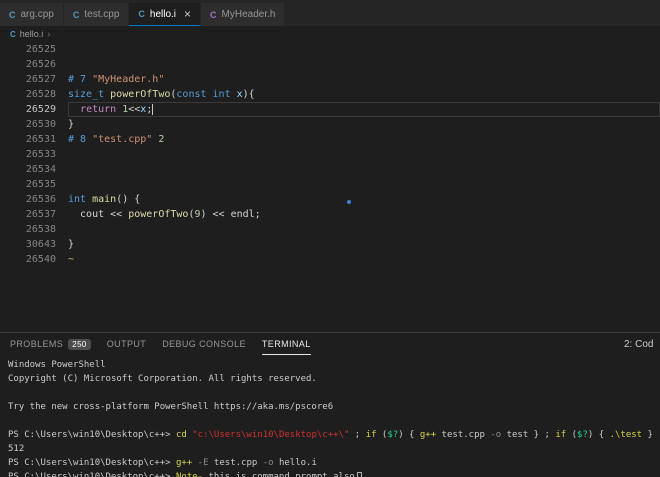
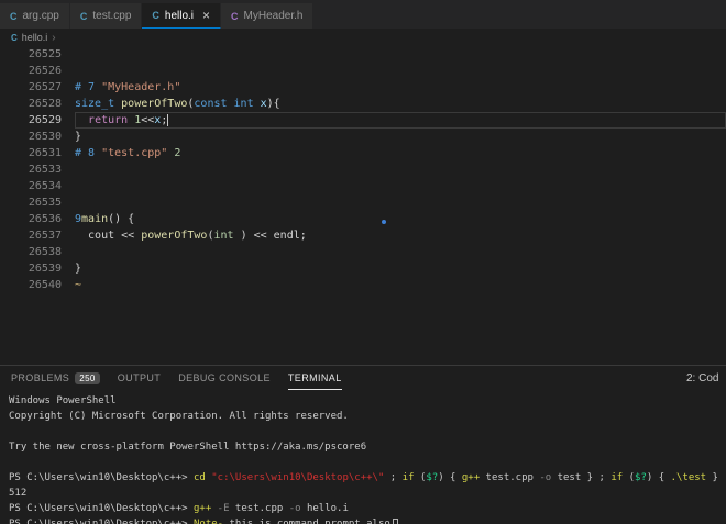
  C
  arg.cpp
  C
  test.cpp
  C
  hello.i
  ×
  C
  MyHeader.h
  C
  hello.i
  ›
  26525
  26526
  26527
  # 7 "MyHeader.h"
  26528
  size_t powerOfTwo(const int x){
  26529
  return 1<<x;
  26530
  }
  26531
  # 8 "test.cpp" 2
  26533
  26534
  26535
  26536
- int main() {
+ 9main() {
  26537
- cout << powerOfTwo(9) << endl;
+ cout << powerOfTwo(int ) << endl;
  26538
- 30643
+ 26539
  }
  26540
  ~
  PROBLEMS
  250
  OUTPUT
  DEBUG CONSOLE
  TERMINAL
  2: Cod
  Windows PowerShell
  Copyright (C) Microsoft Corporation. All rights reserved.
  Try the new cross-platform PowerShell https://aka.ms/pscore6
  PS C:\Users\win10\Desktop\c++> cd "c:\Users\win10\Desktop\c++\" ; if ($?) { g++ test.cpp -o test } ; if ($?) { .\test }
  512
  PS C:\Users\win10\Desktop\c++> g++ -E test.cpp -o hello.i
